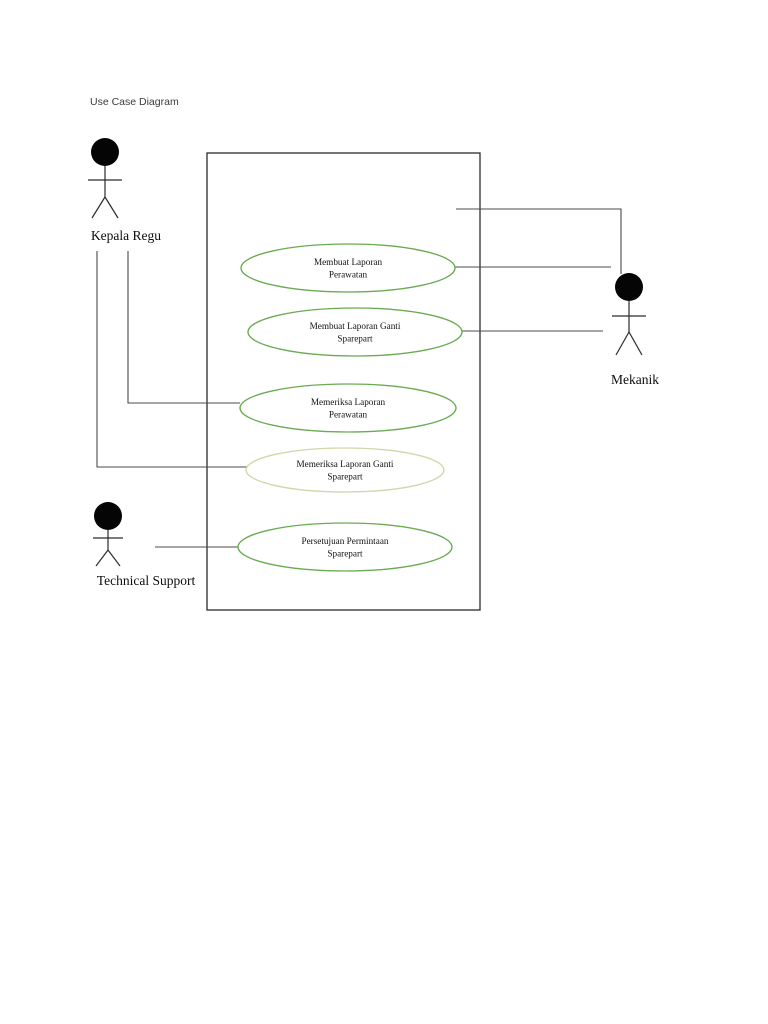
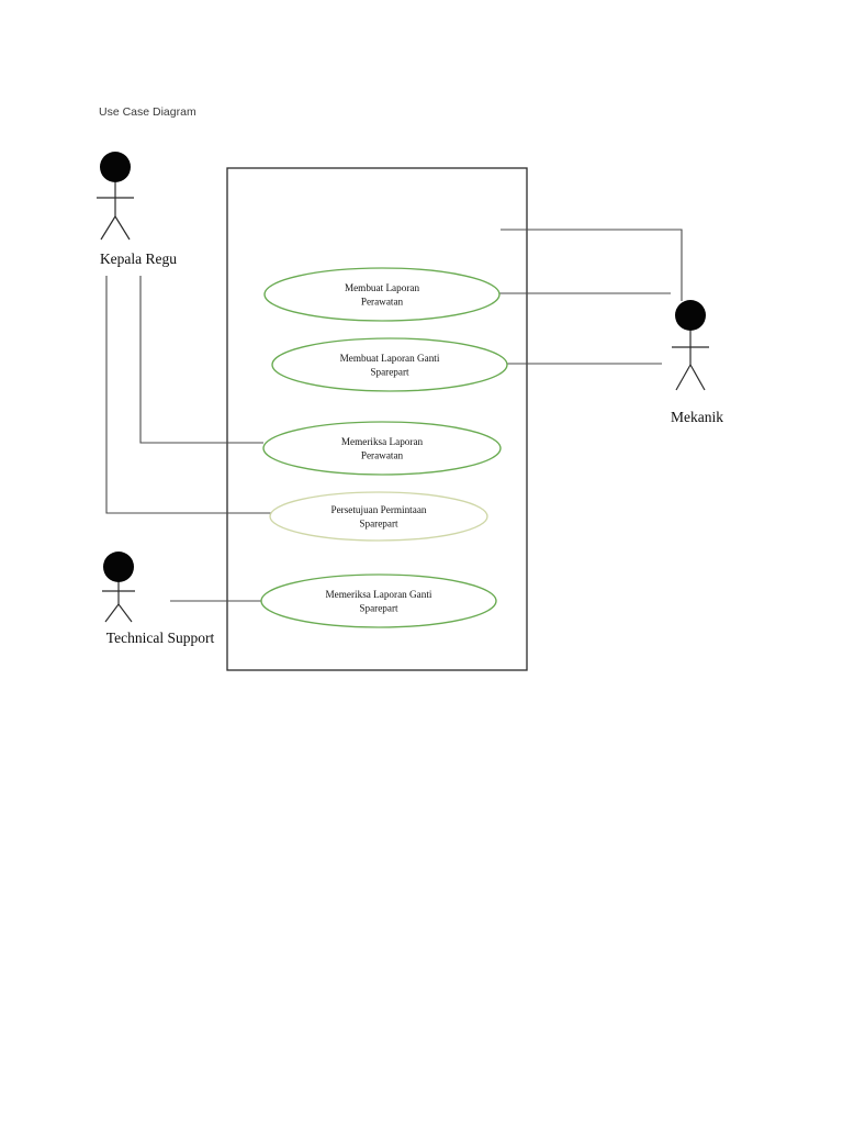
  Use Case Diagram
  Membuat Laporan
  Perawatan
  Membuat Laporan Ganti
  Sparepart
  Memeriksa Laporan
  Perawatan
- Memeriksa Laporan Ganti
+ Persetujuan Permintaan
  Sparepart
- Persetujuan Permintaan
+ Memeriksa Laporan Ganti
  Sparepart
  Kepala Regu
  Mekanik
  Technical Support
